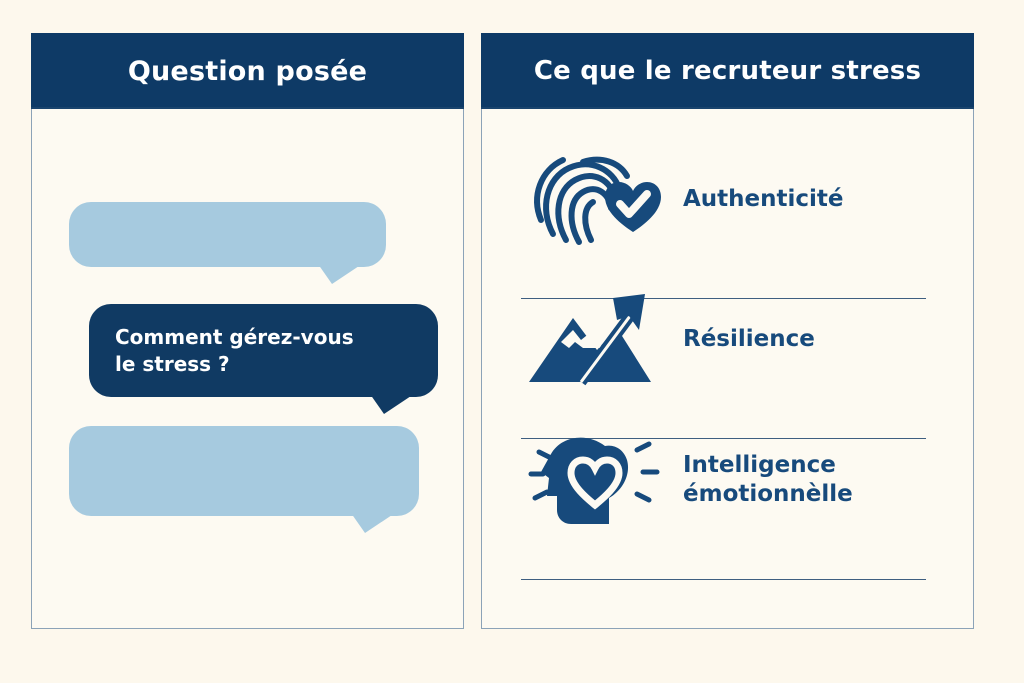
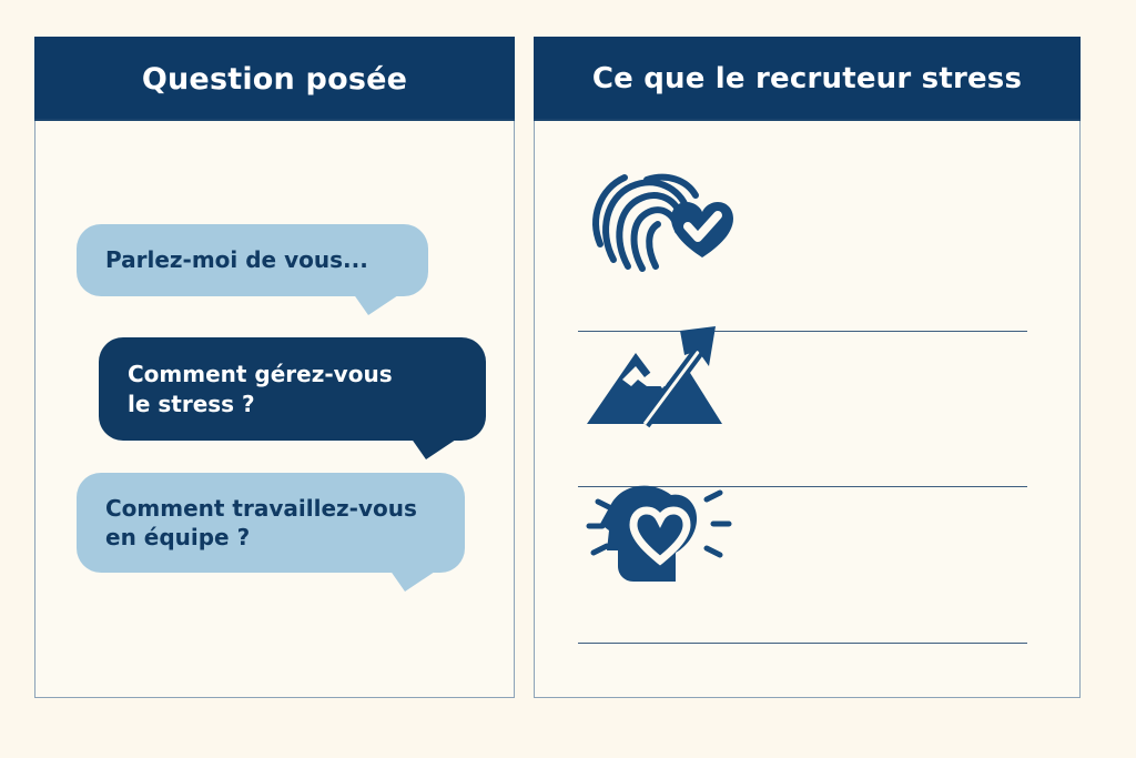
  Question posée
+ Parlez-moi de vous...
  Comment gérez-vous
  le stress ?
+ Comment travaillez-vous
+ en équipe ?
  Ce que le recruteur stress
- Authenticité
- Résilience
- Intelligence
- émotionnèlle
